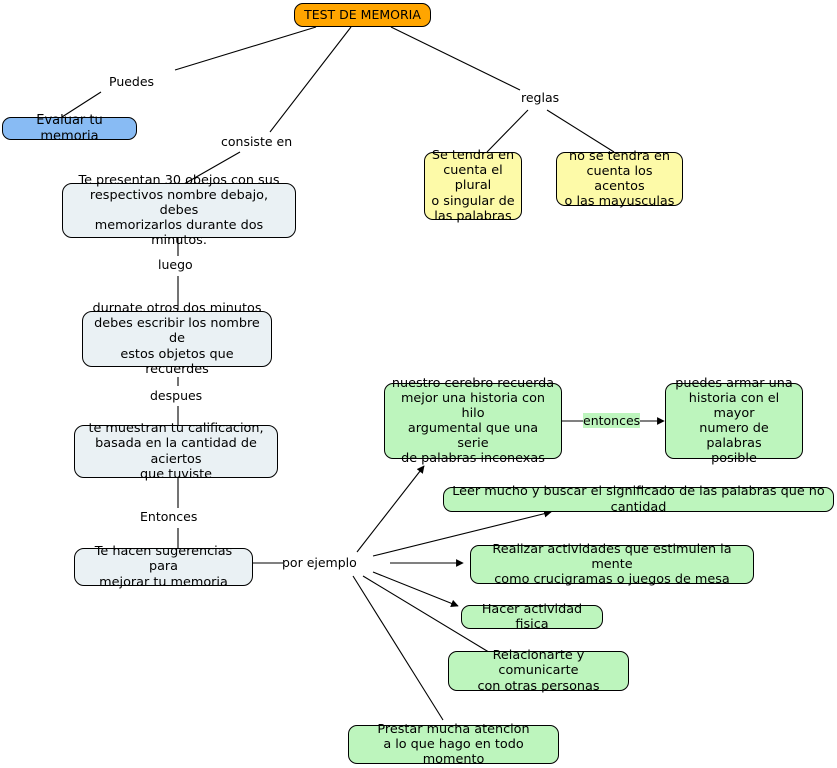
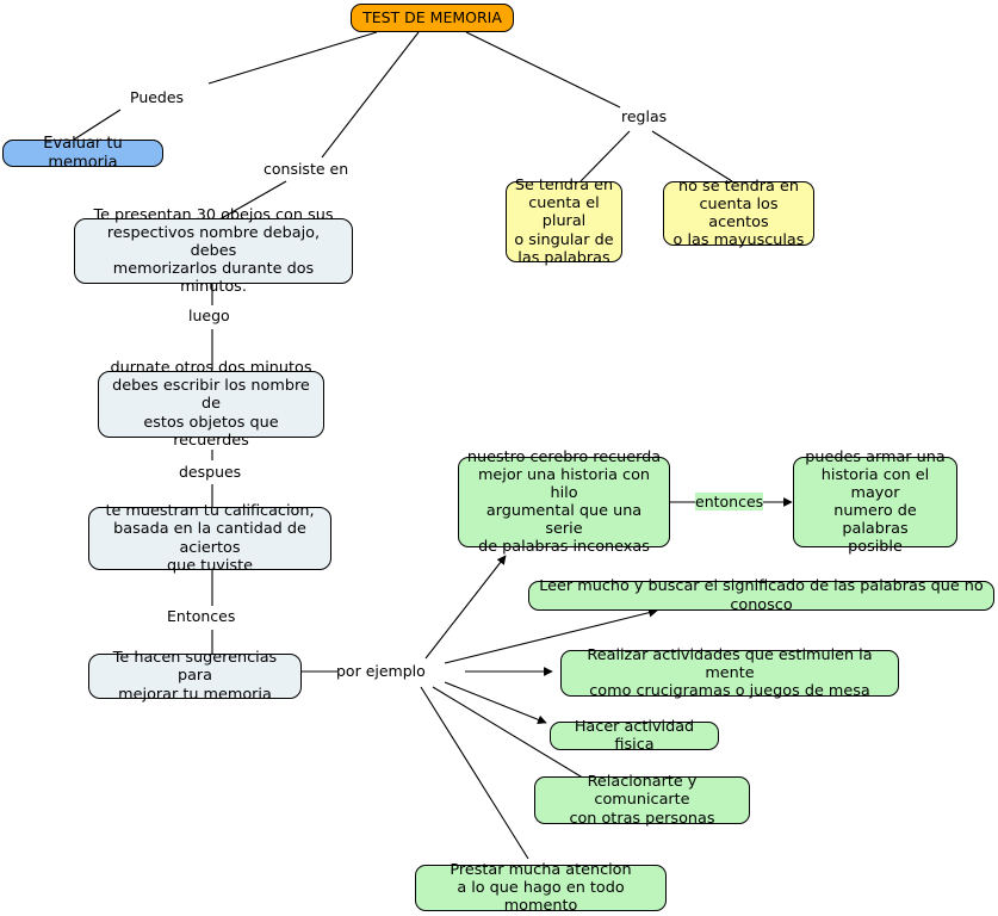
  TEST DE MEMORIA
  Evaluar tu memoria
  Te presentan 30 obejos con sus
  respectivos nombre debajo, debes
  memorizarlos durante dos minutos.
  durnate otros dos minutos
  debes escribir los nombre de
  estos objetos que recuerdes
  te muestran tu calificacion,
  basada en la cantidad de aciertos
  que tuviste
  Te hacen sugerencias para
  mejorar tu memoria
  Se tendra en
  cuenta el plural
  o singular de
  las palabras
  no se tendra en
  cuenta los acentos
  o las mayusculas
  nuestro cerebro recuerda
  mejor una historia con hilo
  argumental que una serie
  de palabras inconexas
  puedes armar una
  historia con el mayor
  numero de palabras
  posible
- Leer mucho y buscar el significado de las palabras que no cantidad
+ Leer mucho y buscar el significado de las palabras que no conosco
  Realizar actividades que estimulen la mente
  como crucigramas o juegos de mesa
  Hacer actividad fisica
  Relacionarte y comunicarte
  con otras personas
  Prestar mucha atencion
  a lo que hago en todo momento
  Puedes
  consiste en
  reglas
  luego
  despues
  Entonces
  por ejemplo
  entonces
